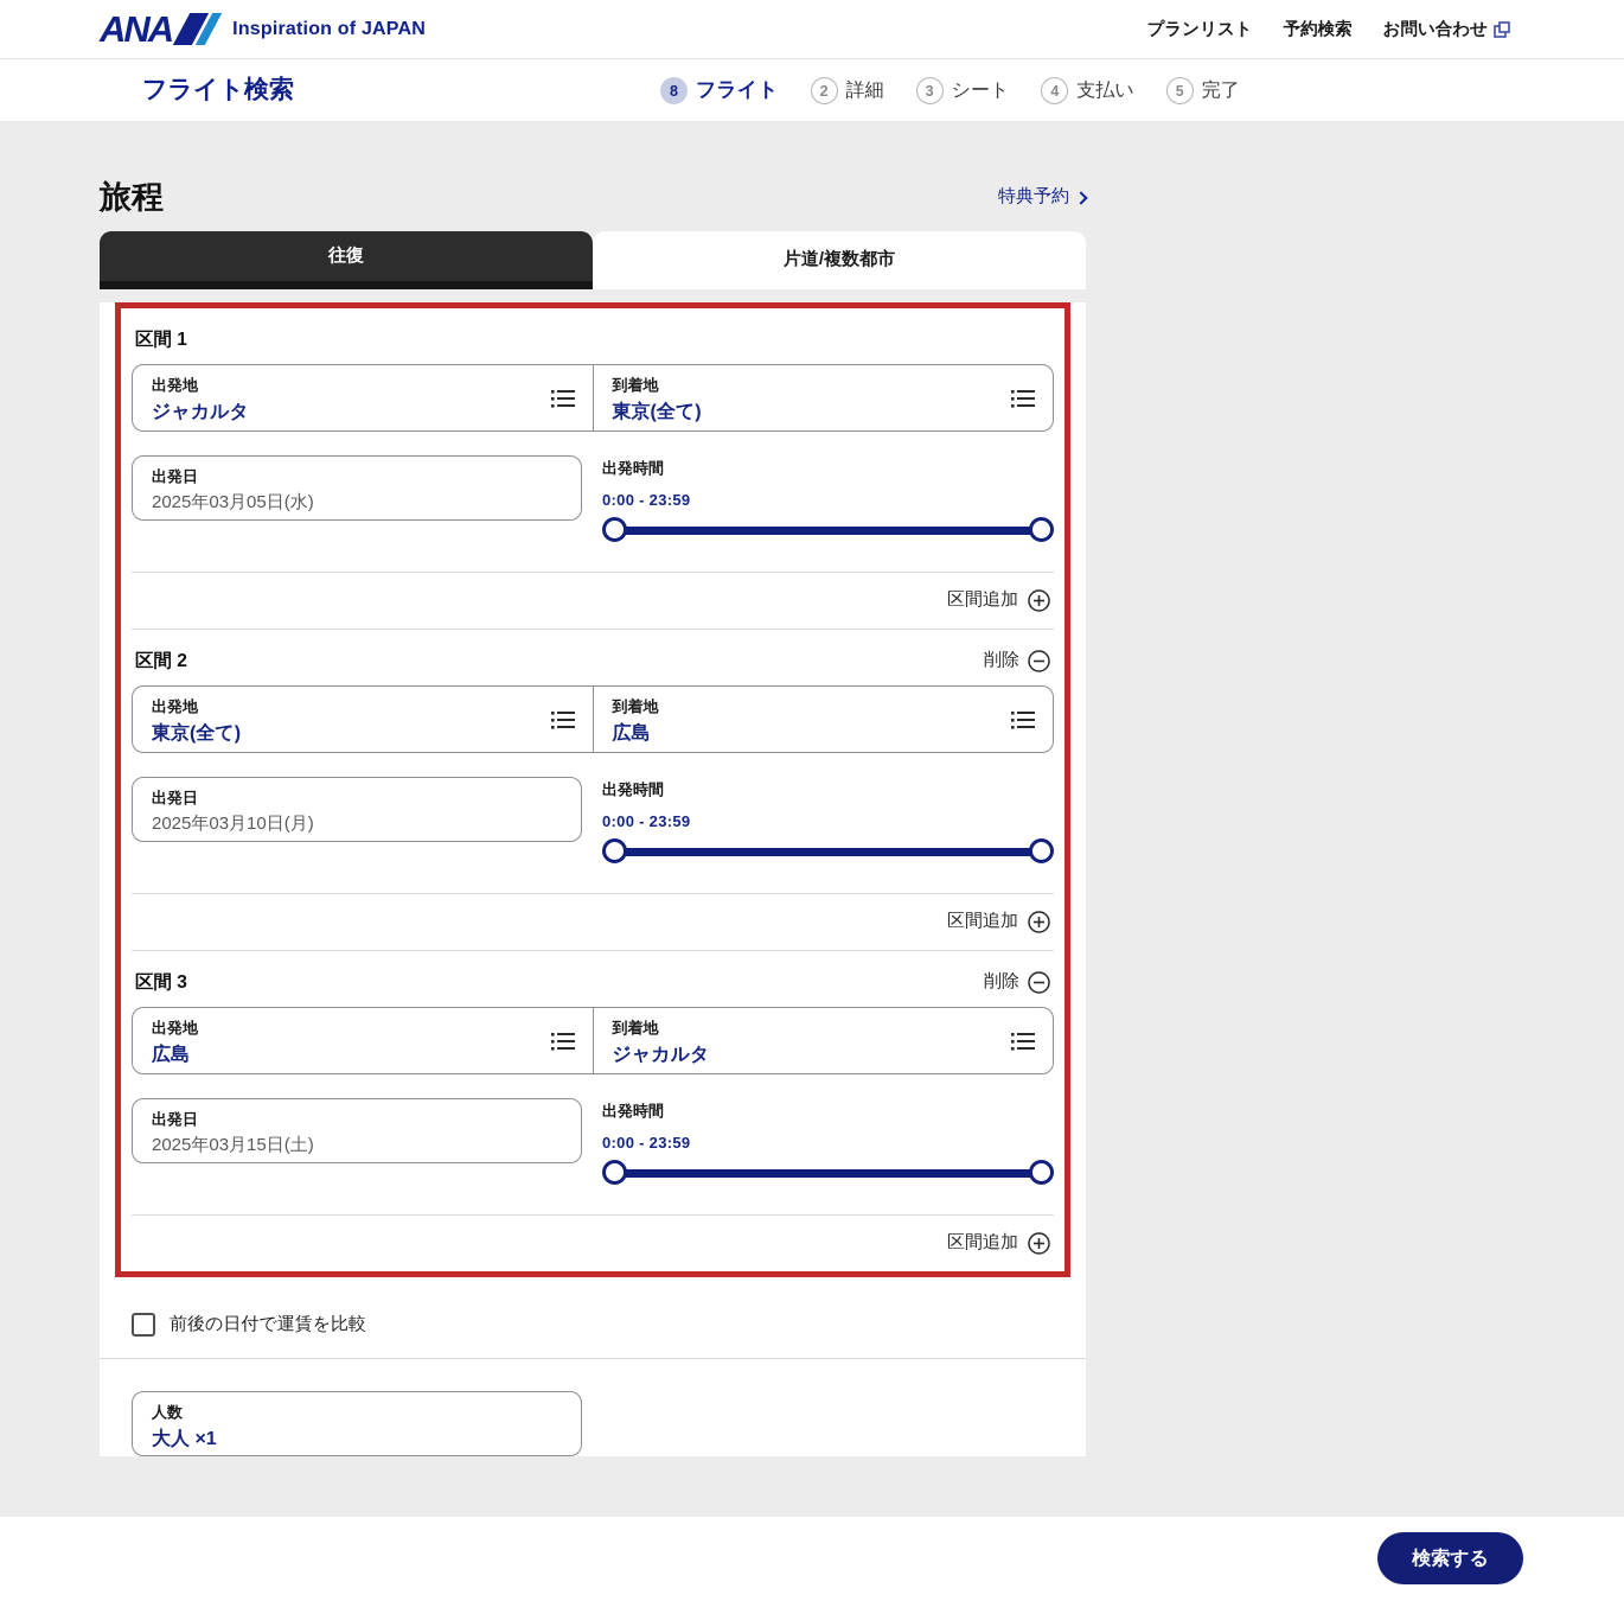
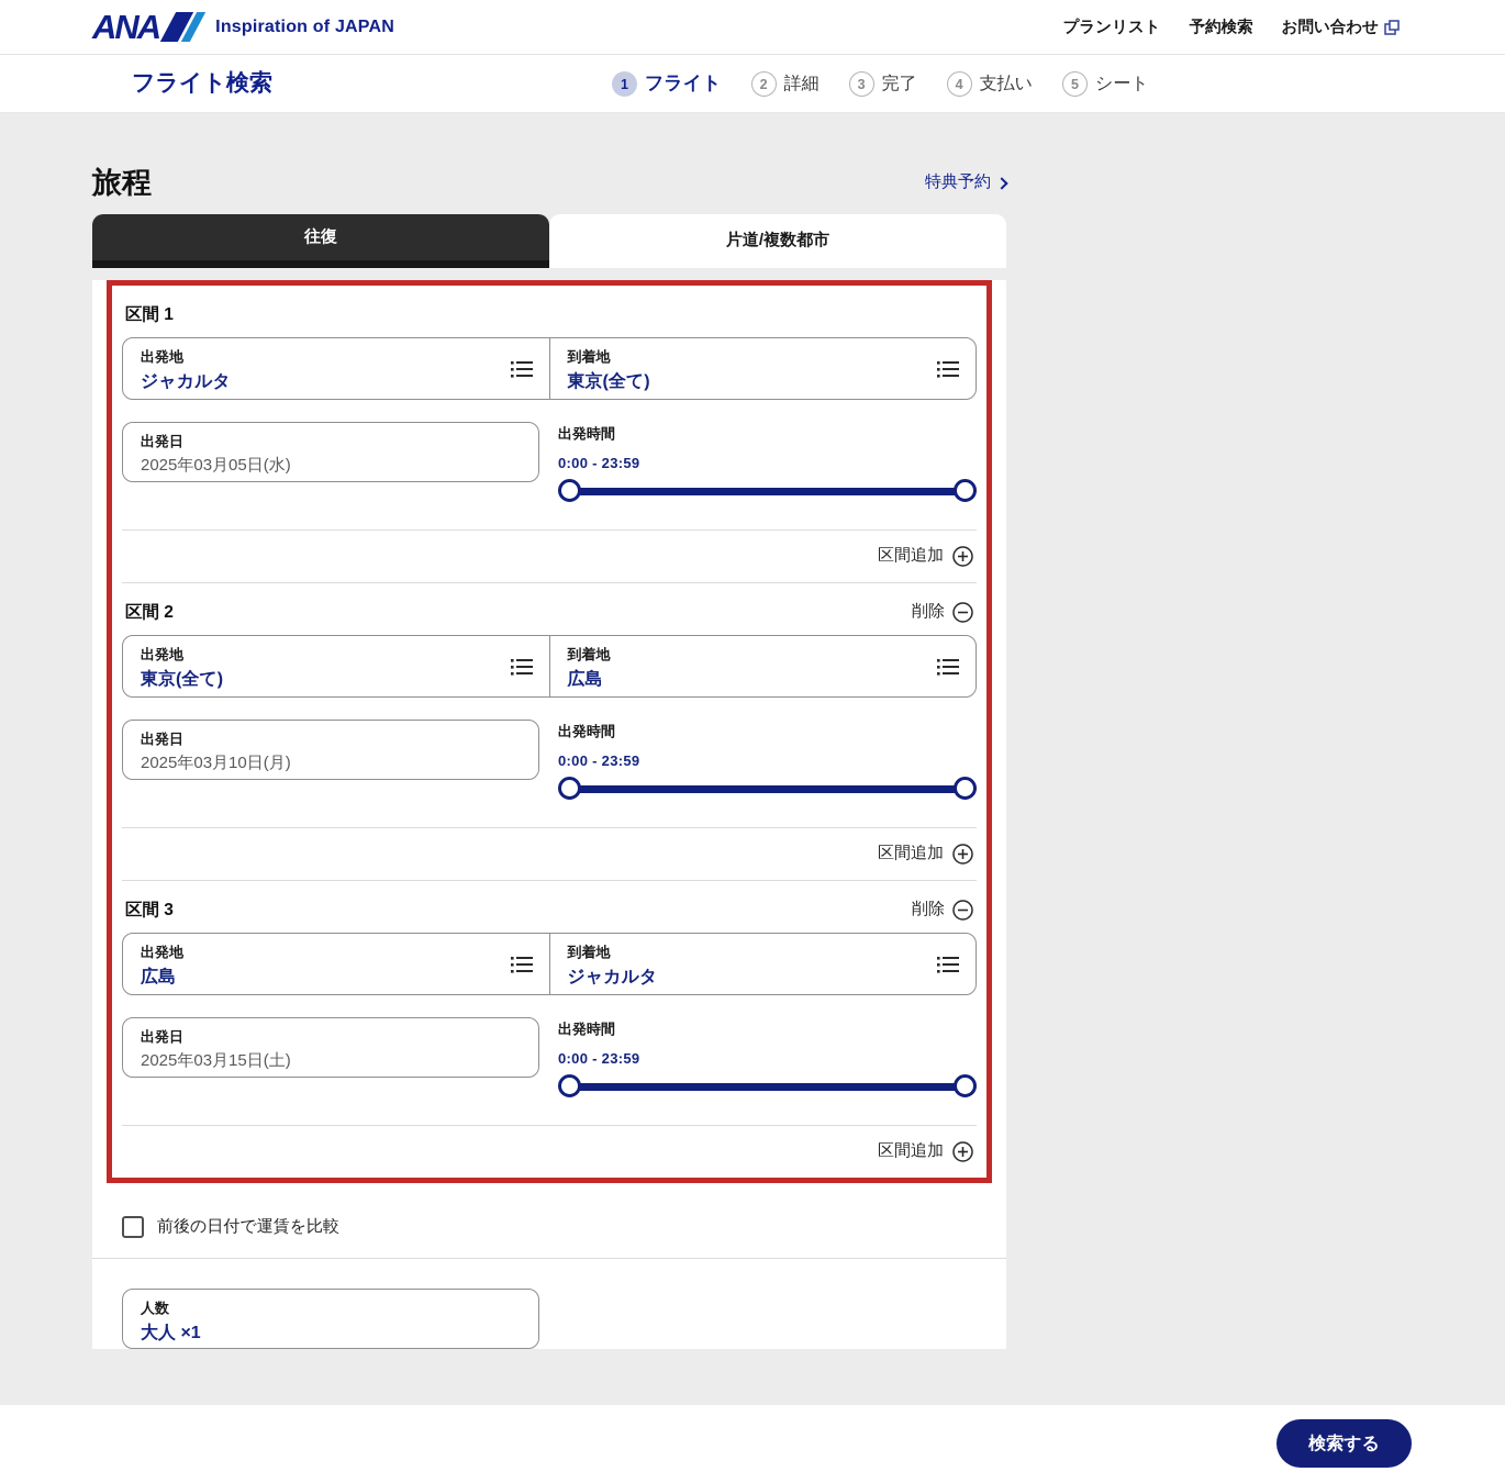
  ANA
  Inspiration of JAPAN
  プランリスト
  予約検索
  お問い合わせ
  フライト検索
- 8
+ 1
  フライト
  2
  詳細
  3
- シート
+ 完了
  4
  支払い
  5
- 完了
+ シート
  旅程
  特典予約
  往復
  片道/複数都市
  区間 1
  出発地
  ジャカルタ
  到着地
  東京(全て)
  出発日
  2025年03月05日(水)
  出発時間
  0:00 - 23:59
  区間追加
  区間 2
  削除
  出発地
  東京(全て)
  到着地
  広島
  出発日
  2025年03月10日(月)
  出発時間
  0:00 - 23:59
  区間追加
  区間 3
  削除
  出発地
  広島
  到着地
  ジャカルタ
  出発日
  2025年03月15日(土)
  出発時間
  0:00 - 23:59
  区間追加
  前後の日付で運賃を比較
  人数
  大人 ×1
  検索する
